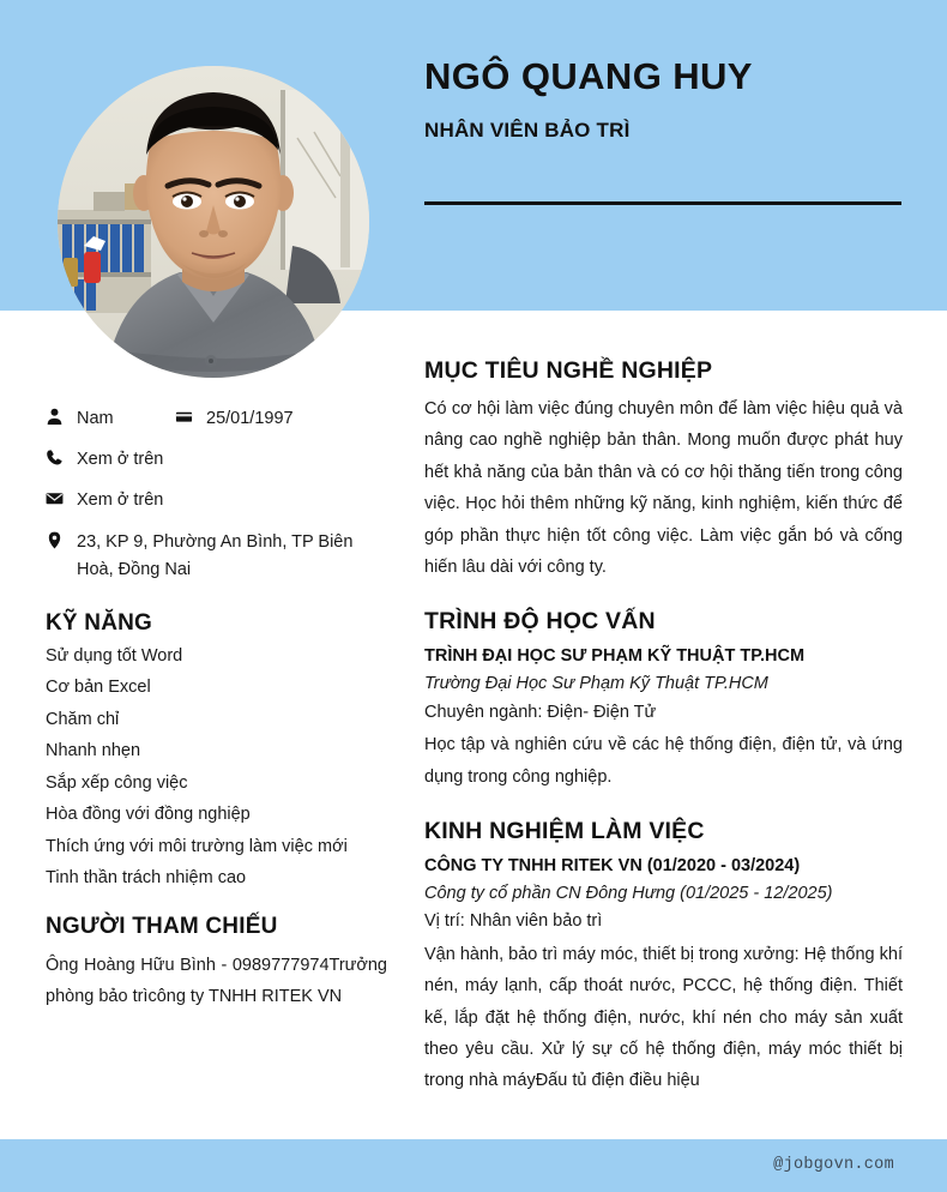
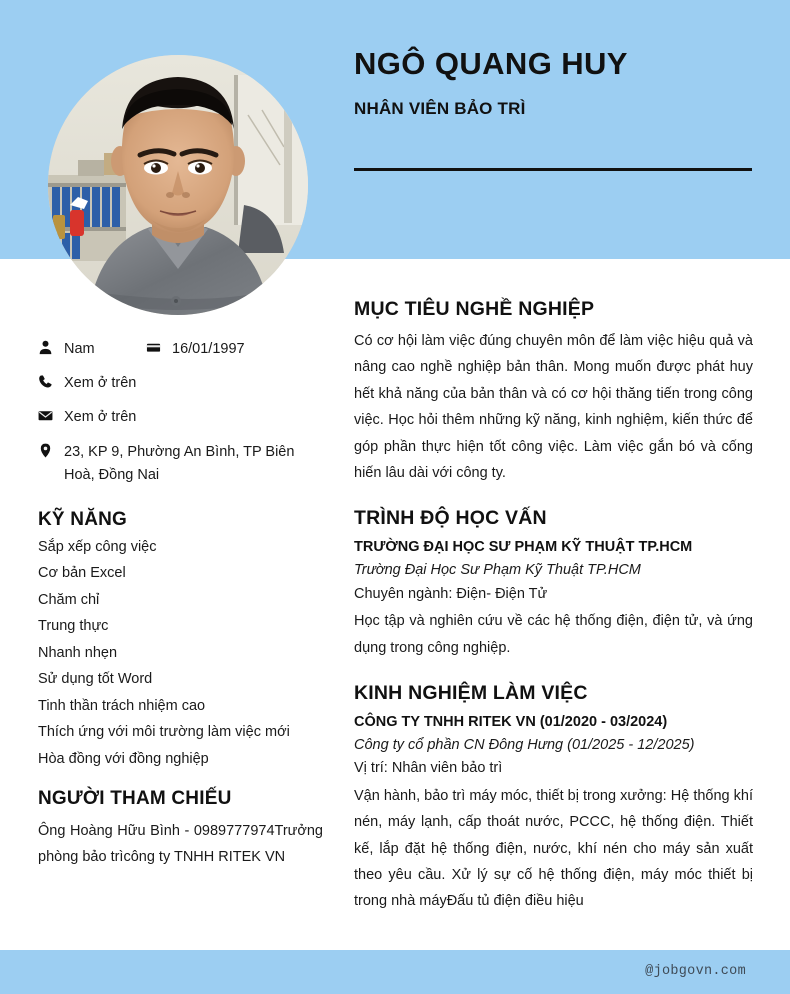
  NGÔ QUANG HUY
  NHÂN VIÊN BẢO TRÌ
  Nam
- 25/01/1997
+ 16/01/1997
  Xem ở trên
  Xem ở trên
  23, KP 9, Phường An Bình, TP Biên Hoà, Đồng Nai
  KỸ NĂNG
- Sử dụng tốt Word
+ Sắp xếp công việc
  Cơ bản Excel
  Chăm chỉ
+ Trung thực
  Nhanh nhẹn
- Sắp xếp công việc
+ Sử dụng tốt Word
- Hòa đồng với đồng nghiệp
+ Tinh thần trách nhiệm cao
  Thích ứng với môi trường làm việc mới
- Tinh thần trách nhiệm cao
+ Hòa đồng với đồng nghiệp
  NGƯỜI THAM CHIẾU
  Ông Hoàng Hữu Bình - 0989777974Trưởng phòng bảo trìcông ty TNHH RITEK VN
  MỤC TIÊU NGHỀ NGHIỆP
  Có cơ hội làm việc đúng chuyên môn để làm việc hiệu quả và nâng cao nghề nghiệp bản thân. Mong muốn được phát huy hết khả năng của bản thân và có cơ hội thăng tiến trong công việc. Học hỏi thêm những kỹ năng, kinh nghiệm, kiến thức để góp phần thực hiện tốt công việc. Làm việc gắn bó và cống hiến lâu dài với công ty.
  TRÌNH ĐỘ HỌC VẤN
- TRÌNH ĐẠI HỌC SƯ PHẠM KỸ THUẬT TP.HCM
+ TRƯỜNG ĐẠI HỌC SƯ PHẠM KỸ THUẬT TP.HCM
  Trường Đại Học Sư Phạm Kỹ Thuật TP.HCM
  Chuyên ngành: Điện- Điện Tử
  Học tập và nghiên cứu về các hệ thống điện, điện tử, và ứng dụng trong công nghiệp.
  KINH NGHIỆM LÀM VIỆC
  CÔNG TY TNHH RITEK VN (01/2020 - 03/2024)
  Công ty cổ phần CN Đông Hưng (01/2025 - 12/2025)
  Vị trí: Nhân viên bảo trì
  Vận hành, bảo trì máy móc, thiết bị trong xưởng: Hệ thống khí nén, máy lạnh, cấp thoát nước, PCCC, hệ thống điện. Thiết kế, lắp đặt hệ thống điện, nước, khí nén cho máy sản xuất theo yêu cầu. Xử lý sự cố hệ thống điện, máy móc thiết bị trong nhà máyĐấu tủ điện điều hiệu
  @jobgovn.com
